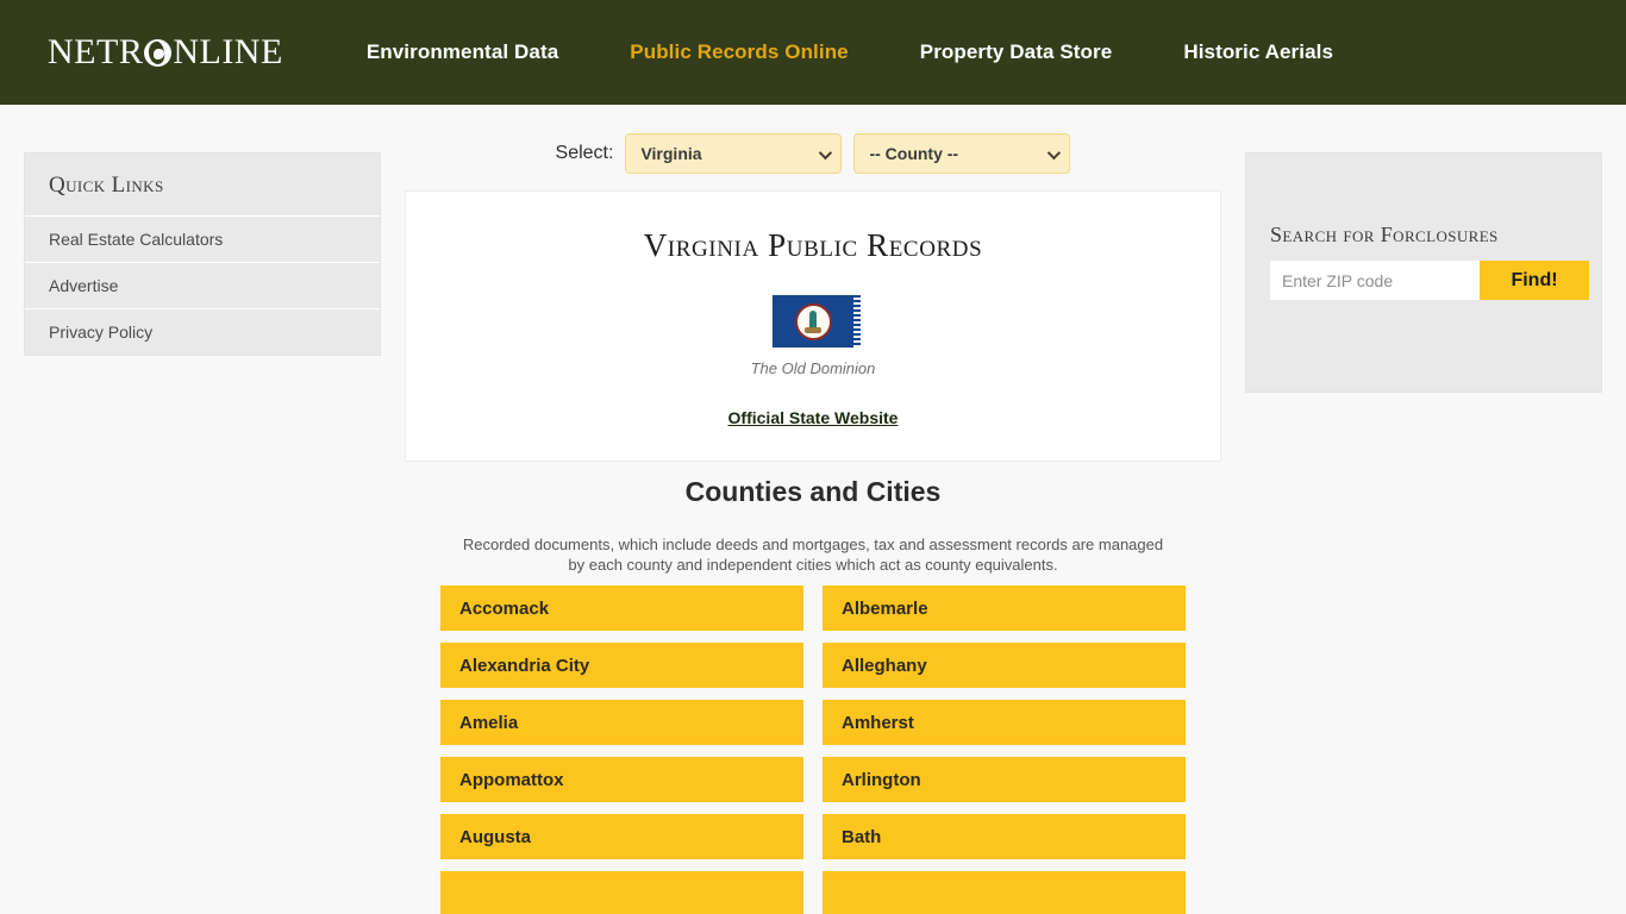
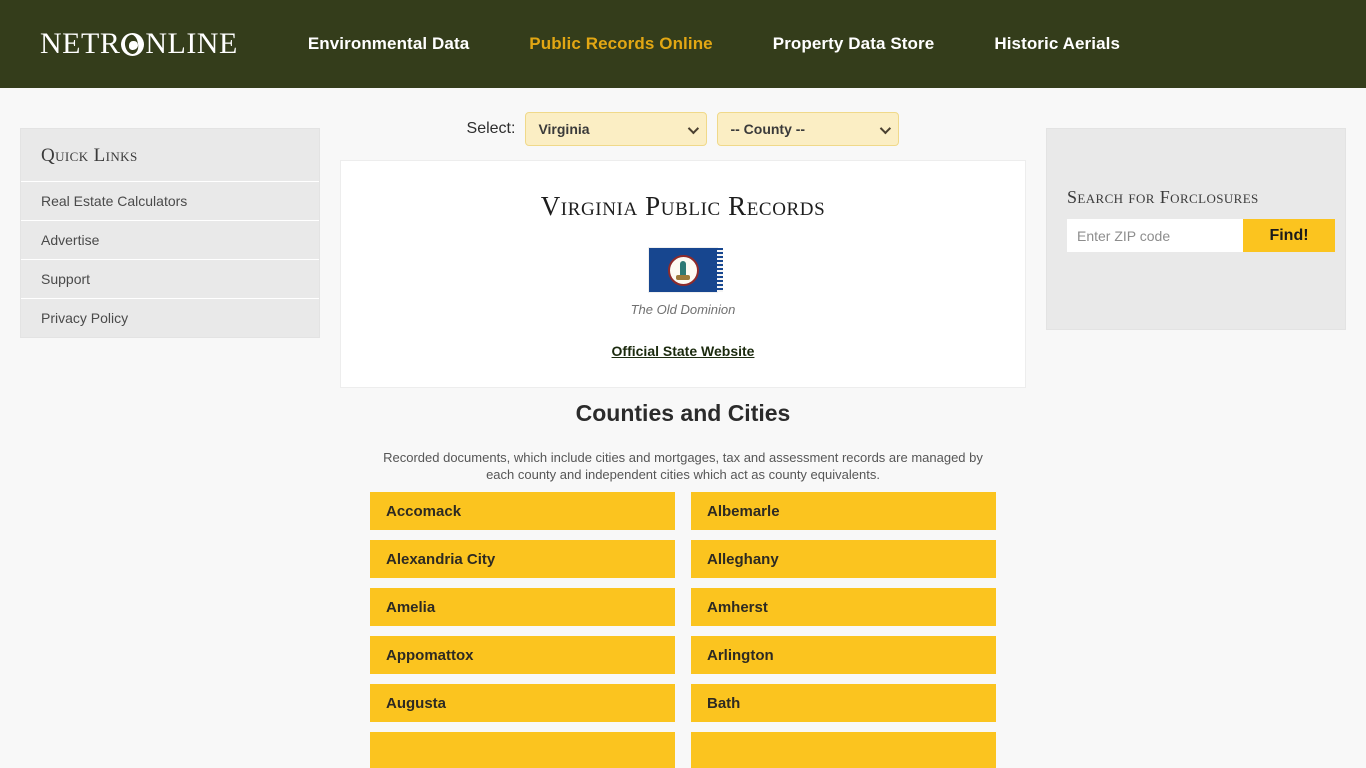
  NETR
  NLINE
  Environmental Data
  Public Records Online
  Property Data Store
  Historic Aerials
  Quick Links
  Real Estate Calculators
  Advertise
+ Support
  Privacy Policy
  Select:
  Virginia
  -- County --
  Virginia Public Records
  The Old Dominion
  Official State Website
  Counties and Cities
- Recorded documents, which include deeds and mortgages, tax and assessment records are managed by each county and independent cities which act as county equivalents.
+ Recorded documents, which include cities and mortgages, tax and assessment records are managed by each county and independent cities which act as county equivalents.
  Accomack
  Albemarle
  Alexandria City
  Alleghany
  Amelia
  Amherst
  Appomattox
  Arlington
  Augusta
  Bath
  Search for Forclosures
  Enter ZIP code
  Find!
